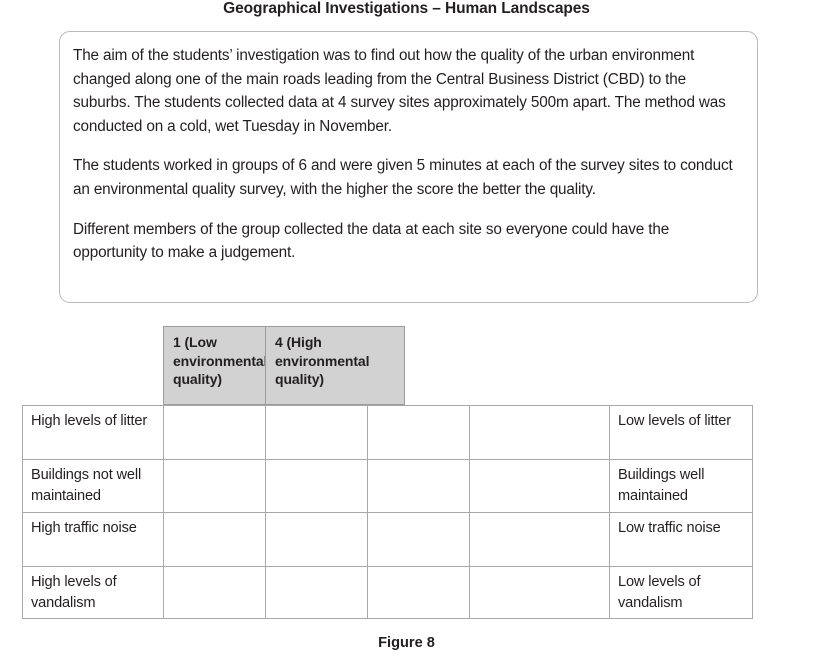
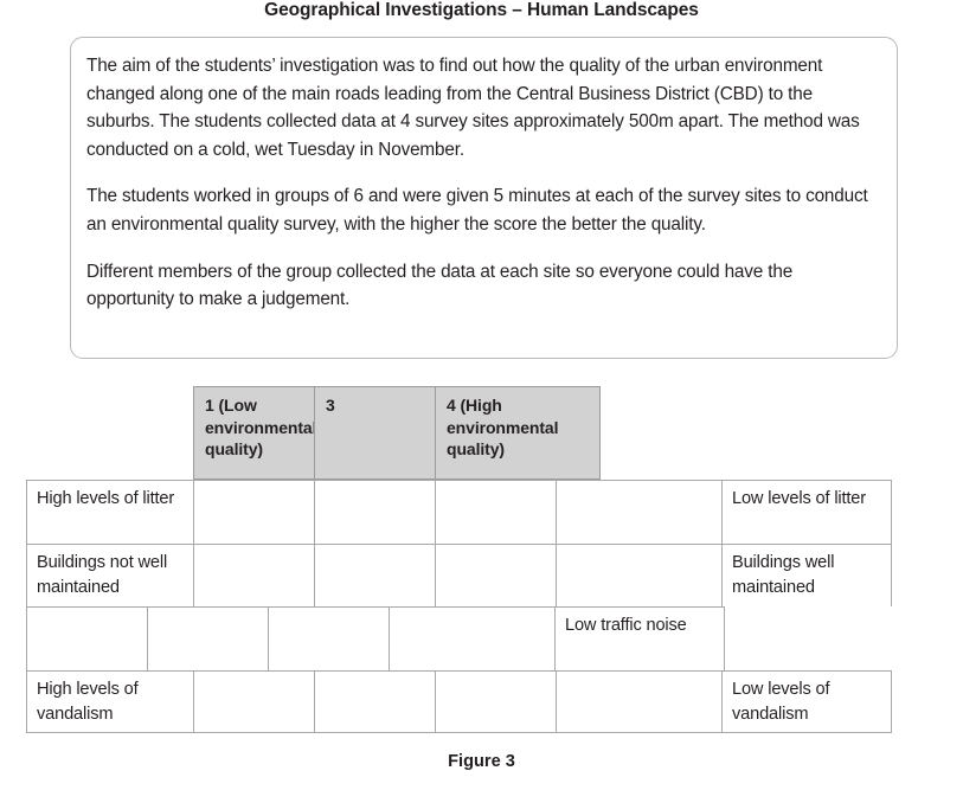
  Geographical Investigations – Human Landscapes
  The aim of the students’ investigation was to find out how the quality of the urban environment changed along one of the main roads leading from the Central Business District (CBD) to the suburbs. The students collected data at 4 survey sites approximately 500m apart. The method was conducted on a cold, wet Tuesday in November.
  The students worked in groups of 6 and were given 5 minutes at each of the survey sites to conduct an environmental quality survey, with the higher the score the better the quality.
  Different members of the group collected the data at each site so everyone could have the opportunity to make a judgement.
  1 (Low environmenta quality)
+ 3
  4 (High environmental quality)
  High levels of litter
  Low levels of litter
  Buildings not well maintained
  Buildings well maintained
- High traffic noise
  Low traffic noise
  High levels of vandalism
  Low levels of vandalism
- Figure 8
+ Figure 3
